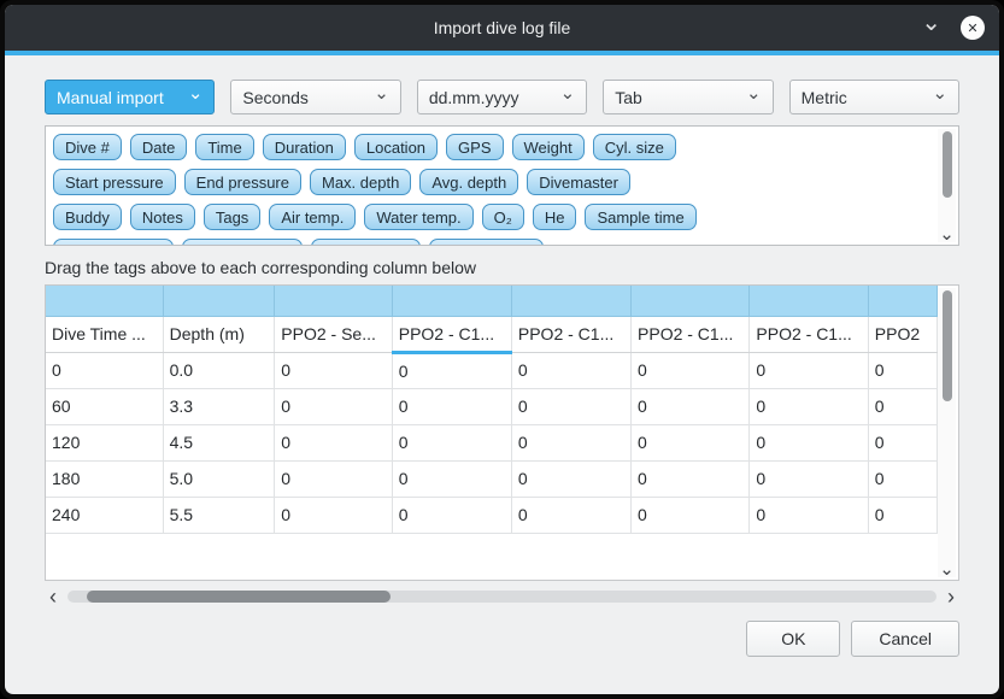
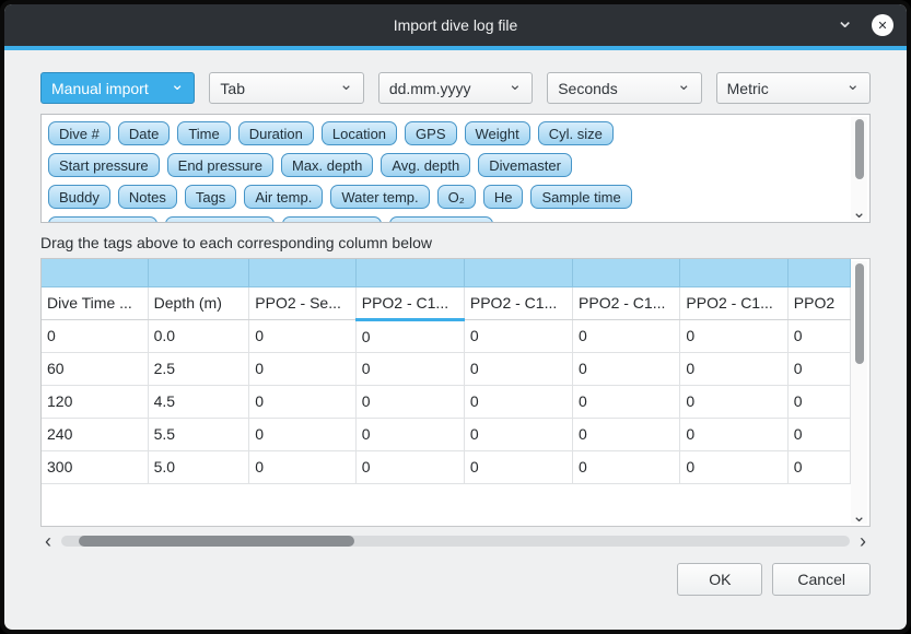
  Import dive log file
  ⌄
  ✕
  Manual import
  ⌄
- Seconds
+ Tab
  ⌄
  dd.mm.yyyy
  ⌄
- Tab
+ Seconds
  ⌄
  Metric
  ⌄
  Dive #
  Date
  Time
  Duration
  Location
  GPS
  Weight
  Cyl. size
  Start pressure
  End pressure
  Max. depth
  Avg. depth
  Divemaster
  Buddy
  Notes
  Tags
  Air temp.
  Water temp.
  O₂
  He
  Sample time
  ⌄
  Drag the tags above to each corresponding column below
  Dive Time ...	Depth (m)	PPO2 - Se...	PPO2 - C1...	PPO2 - C1...	PPO2 - C1...	PPO2 - C1...	PPO2
  0	0.0	0	0	0	0	0	0
- 60	3.3	0	0	0	0	0	0
+ 60	2.5	0	0	0	0	0	0
  120	4.5	0	0	0	0	0	0
- 180	5.0	0	0	0	0	0	0
  240	5.5	0	0	0	0	0	0
+ 300	5.0	0	0	0	0	0	0
  ⌄
  ‹
  ›
  OK
  Cancel
